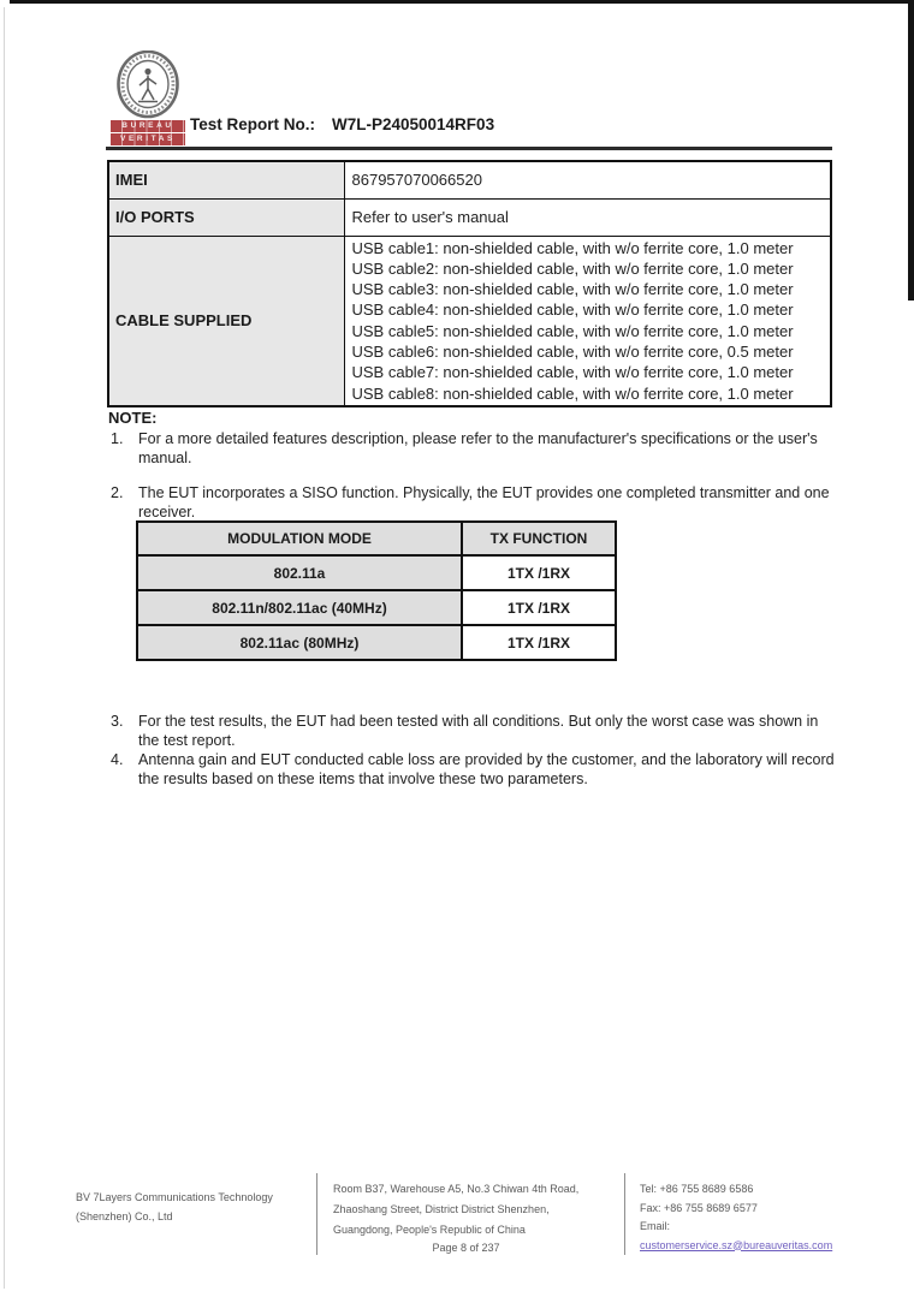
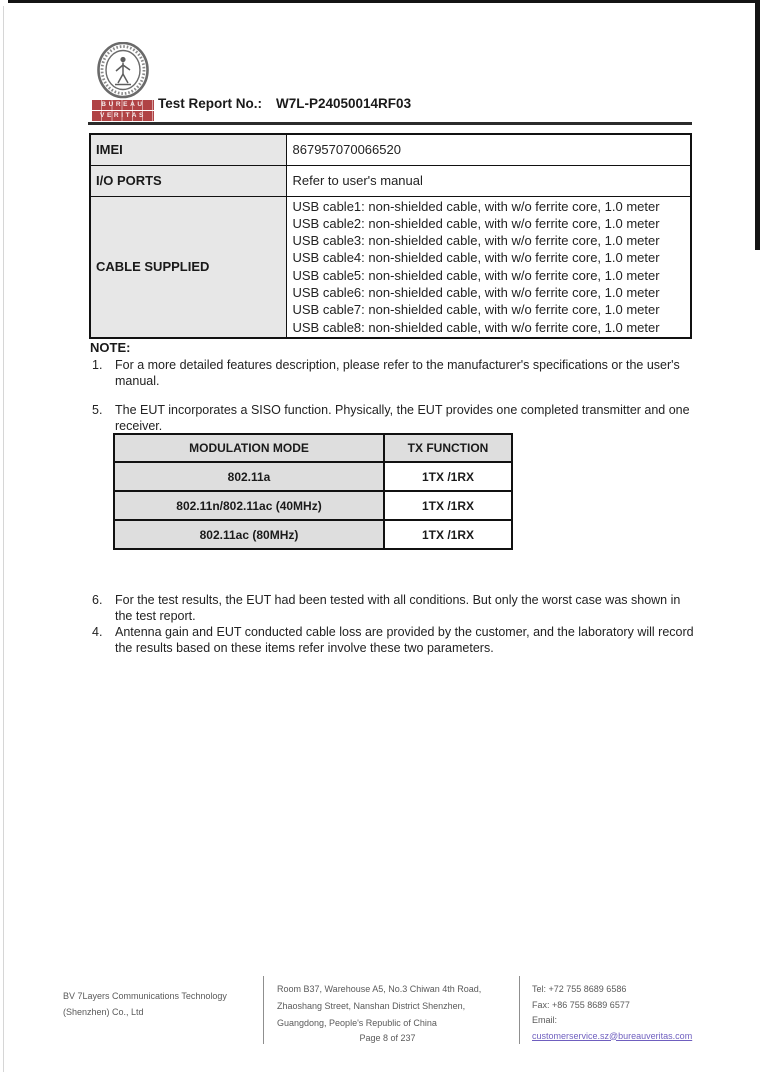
  Test Report No.: W7L-P24050014RF03
  IMEI	867957070066520
  I/O PORTS	Refer to user's manual
- CABLE SUPPLIED	USB cable1: non-shielded cable, with w/o ferrite core, 1.0 meter USB cable2: non-shielded cable, with w/o ferrite core, 1.0 meter USB cable3: non-shielded cable, with w/o ferrite core, 1.0 meter USB cable4: non-shielded cable, with w/o ferrite core, 1.0 meter USB cable5: non-shielded cable, with w/o ferrite core, 1.0 meter USB cable6: non-shielded cable, with w/o ferrite core, 0.5 meter USB cable7: non-shielded cable, with w/o ferrite core, 1.0 meter USB cable8: non-shielded cable, with w/o ferrite core, 1.0 meter
+ CABLE SUPPLIED	USB cable1: non-shielded cable, with w/o ferrite core, 1.0 meter USB cable2: non-shielded cable, with w/o ferrite core, 1.0 meter USB cable3: non-shielded cable, with w/o ferrite core, 1.0 meter USB cable4: non-shielded cable, with w/o ferrite core, 1.0 meter USB cable5: non-shielded cable, with w/o ferrite core, 1.0 meter USB cable6: non-shielded cable, with w/o ferrite core, 1.0 meter USB cable7: non-shielded cable, with w/o ferrite core, 1.0 meter USB cable8: non-shielded cable, with w/o ferrite core, 1.0 meter
  NOTE:
  1.
  For a more detailed features description, please refer to the manufacturer's specifications or the user's manual.
- 2.
+ 5.
  The EUT incorporates a SISO function. Physically, the EUT provides one completed transmitter and one receiver.
  MODULATION MODE	TX FUNCTION
  802.11a	1TX /1RX
  802.11n/802.11ac (40MHz)	1TX /1RX
  802.11ac (80MHz)	1TX /1RX
- 3.
+ 6.
  For the test results, the EUT had been tested with all conditions. But only the worst case was shown in the test report.
  4.
- Antenna gain and EUT conducted cable loss are provided by the customer, and the laboratory will record the results based on these items that involve these two parameters.
+ Antenna gain and EUT conducted cable loss are provided by the customer, and the laboratory will record the results based on these items refer involve these two parameters.
  BV 7Layers Communications Technology
  (Shenzhen) Co., Ltd
  Room B37, Warehouse A5, No.3 Chiwan 4th Road,
- Zhaoshang Street, District District Shenzhen,
+ Zhaoshang Street, Nanshan District Shenzhen,
  Guangdong, People's Republic of China
- Tel: +86 755 8689 6586
+ Tel: +72 755 8689 6586
  Fax: +86 755 8689 6577
  Email: customerservice.sz@bureauveritas.com
  Page 8 of 237
